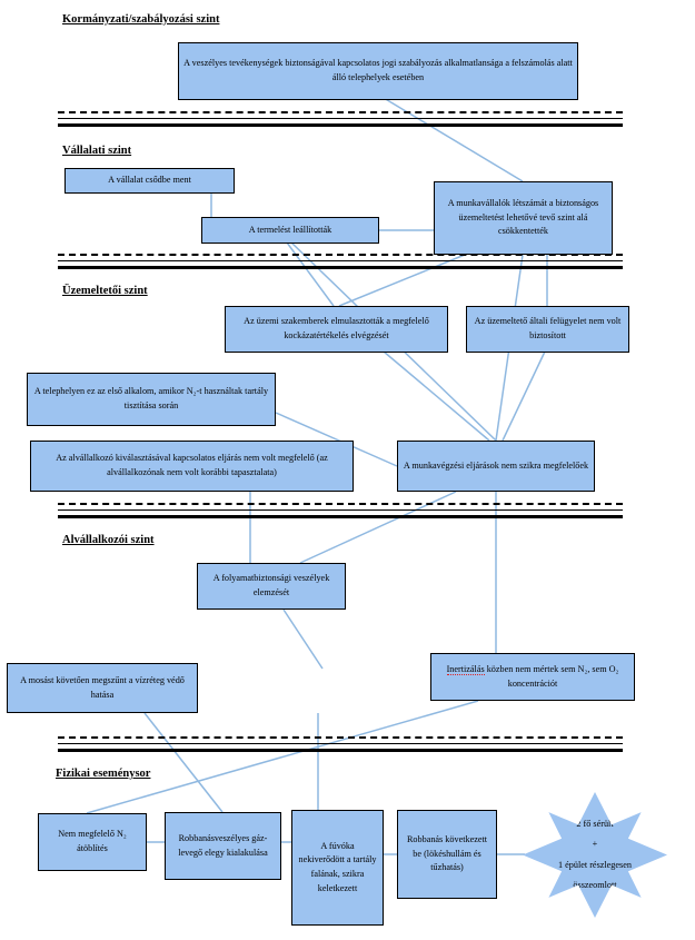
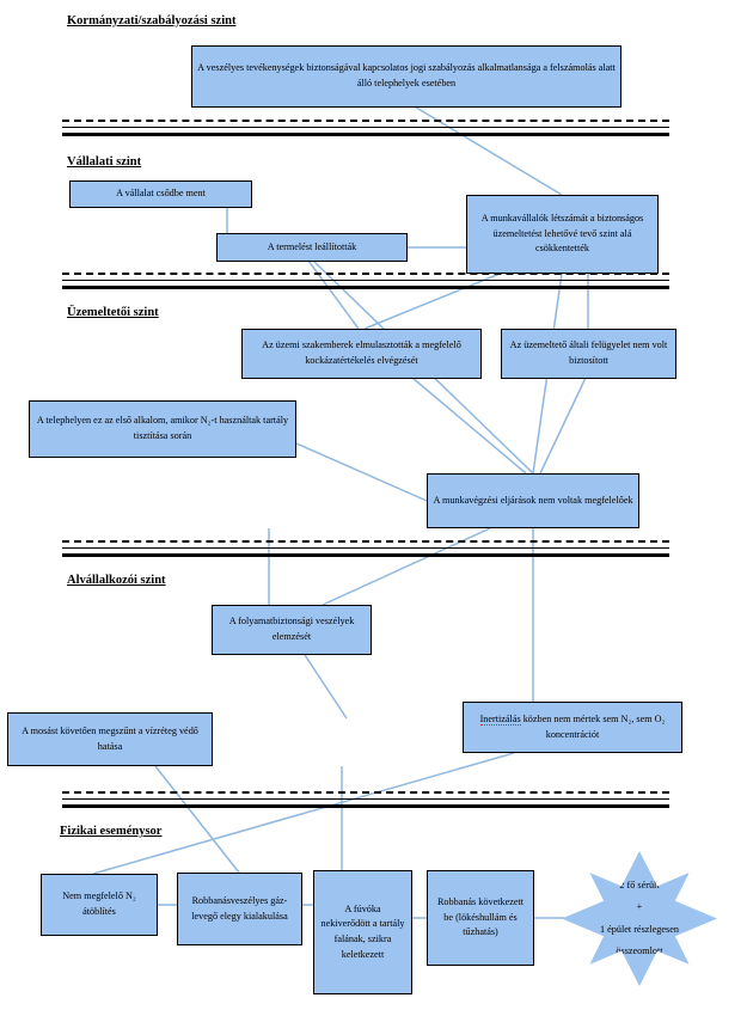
  Kormányzati/szabályozási szint
  Vállalati szint
  Üzemeltetői szint
  Alvállalkozói szint
  Fizikai eseménysor
  A veszélyes tevékenységek biztonságával kapcsolatos jogi szabályozás alkalmatlansága a felszámolás alatt álló telephelyek esetében
  A vállalat csődbe ment
  A termelést leállították
  A munkavállalók létszámát a biztonságos üzemeltetést lehetővé tevő szint alá csökkentették
  Az üzemi szakemberek elmulasztották a megfelelő kockázatértékelés elvégzését
  Az üzemeltető általi felügyelet nem volt biztosított
  A telephelyen ez az első alkalom, amikor N₂-t használtak tartály tisztítása során
- Az alvállalkozó kiválasztásával kapcsolatos eljárás nem volt megfelelő (az alvállalkozónak nem volt korábbi tapasztalata)
- A munkavégzési eljárások nem szikra megfelelőek
+ A munkavégzési eljárások nem voltak megfelelőek
  A folyamatbiztonsági veszélyek elemzését
  A mosást követően megszűnt a vízréteg védő hatása
  Inertizálás közben nem mértek sem N₂, sem O₂ koncentrációt
  Nem megfelelő N₂ átöblítés
  Robbanásveszélyes gáz-levegő elegy kialakulása
  A fúvóka nekiverődött a tartály falának, szikra keletkezett
  Robbanás következett be (lökéshullám és tűzhatás)
  2 fő sérül
  +
  1 épület részlegesen összeomlott
